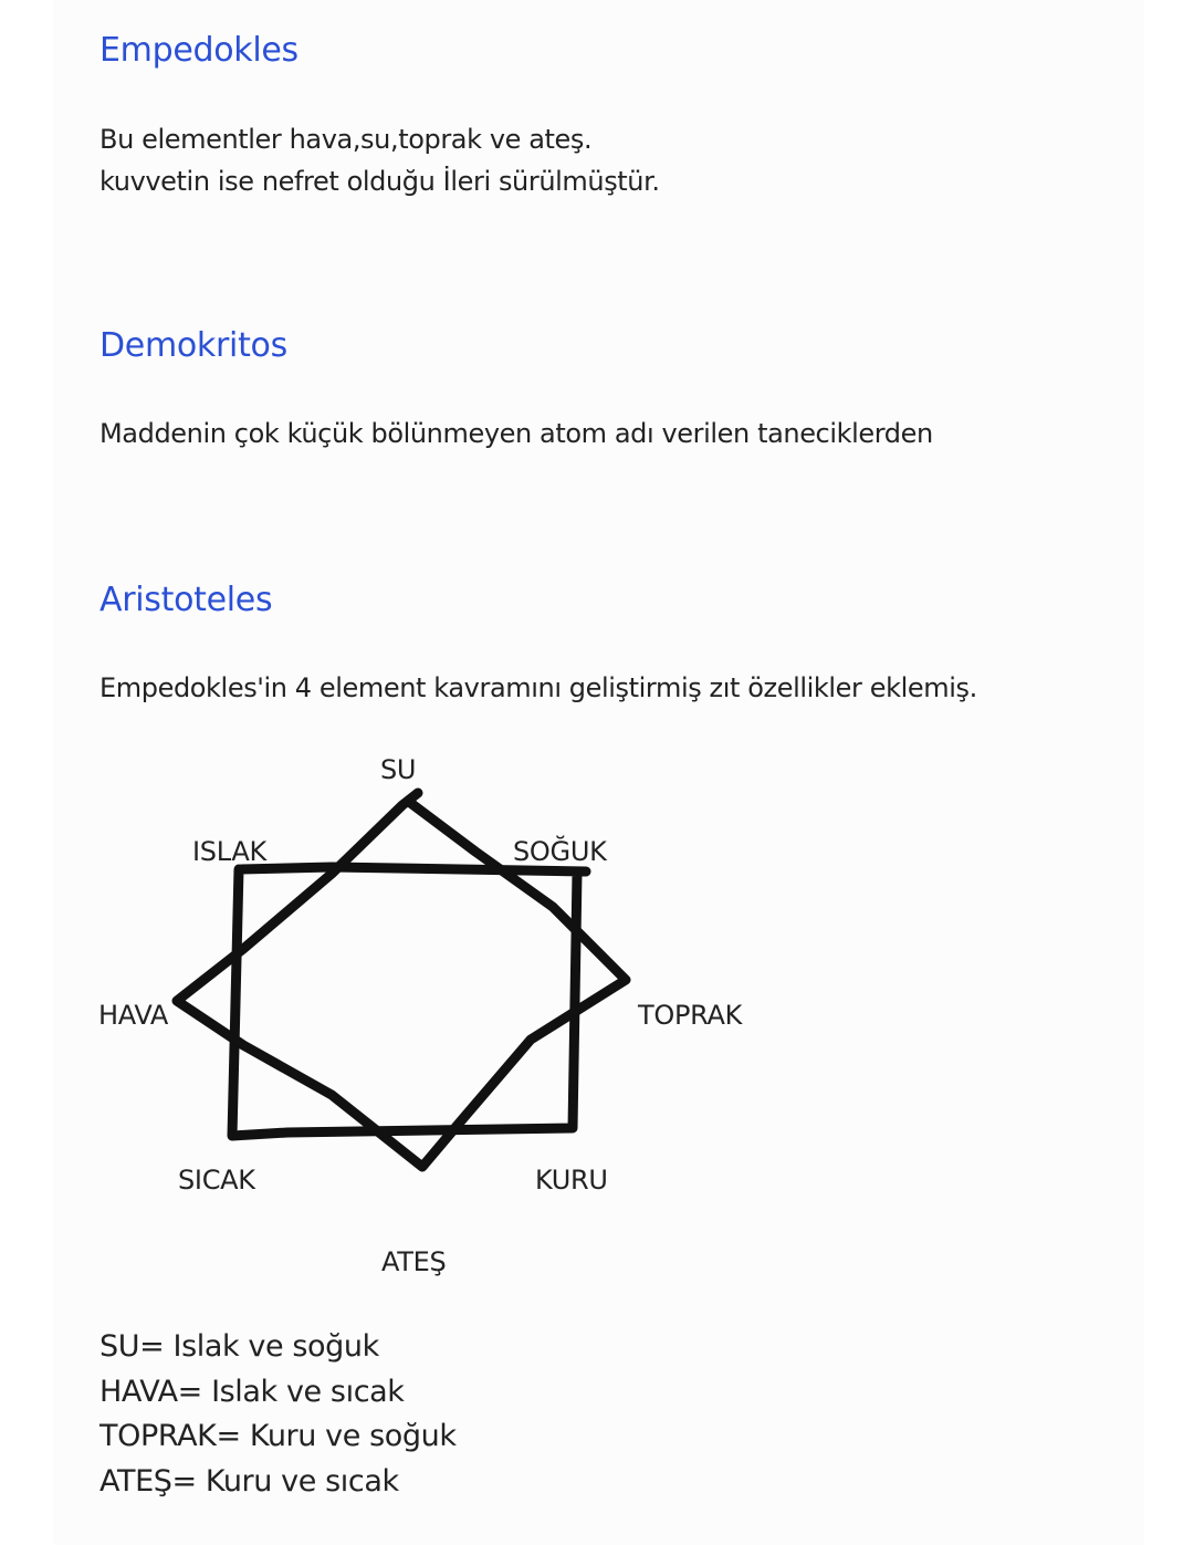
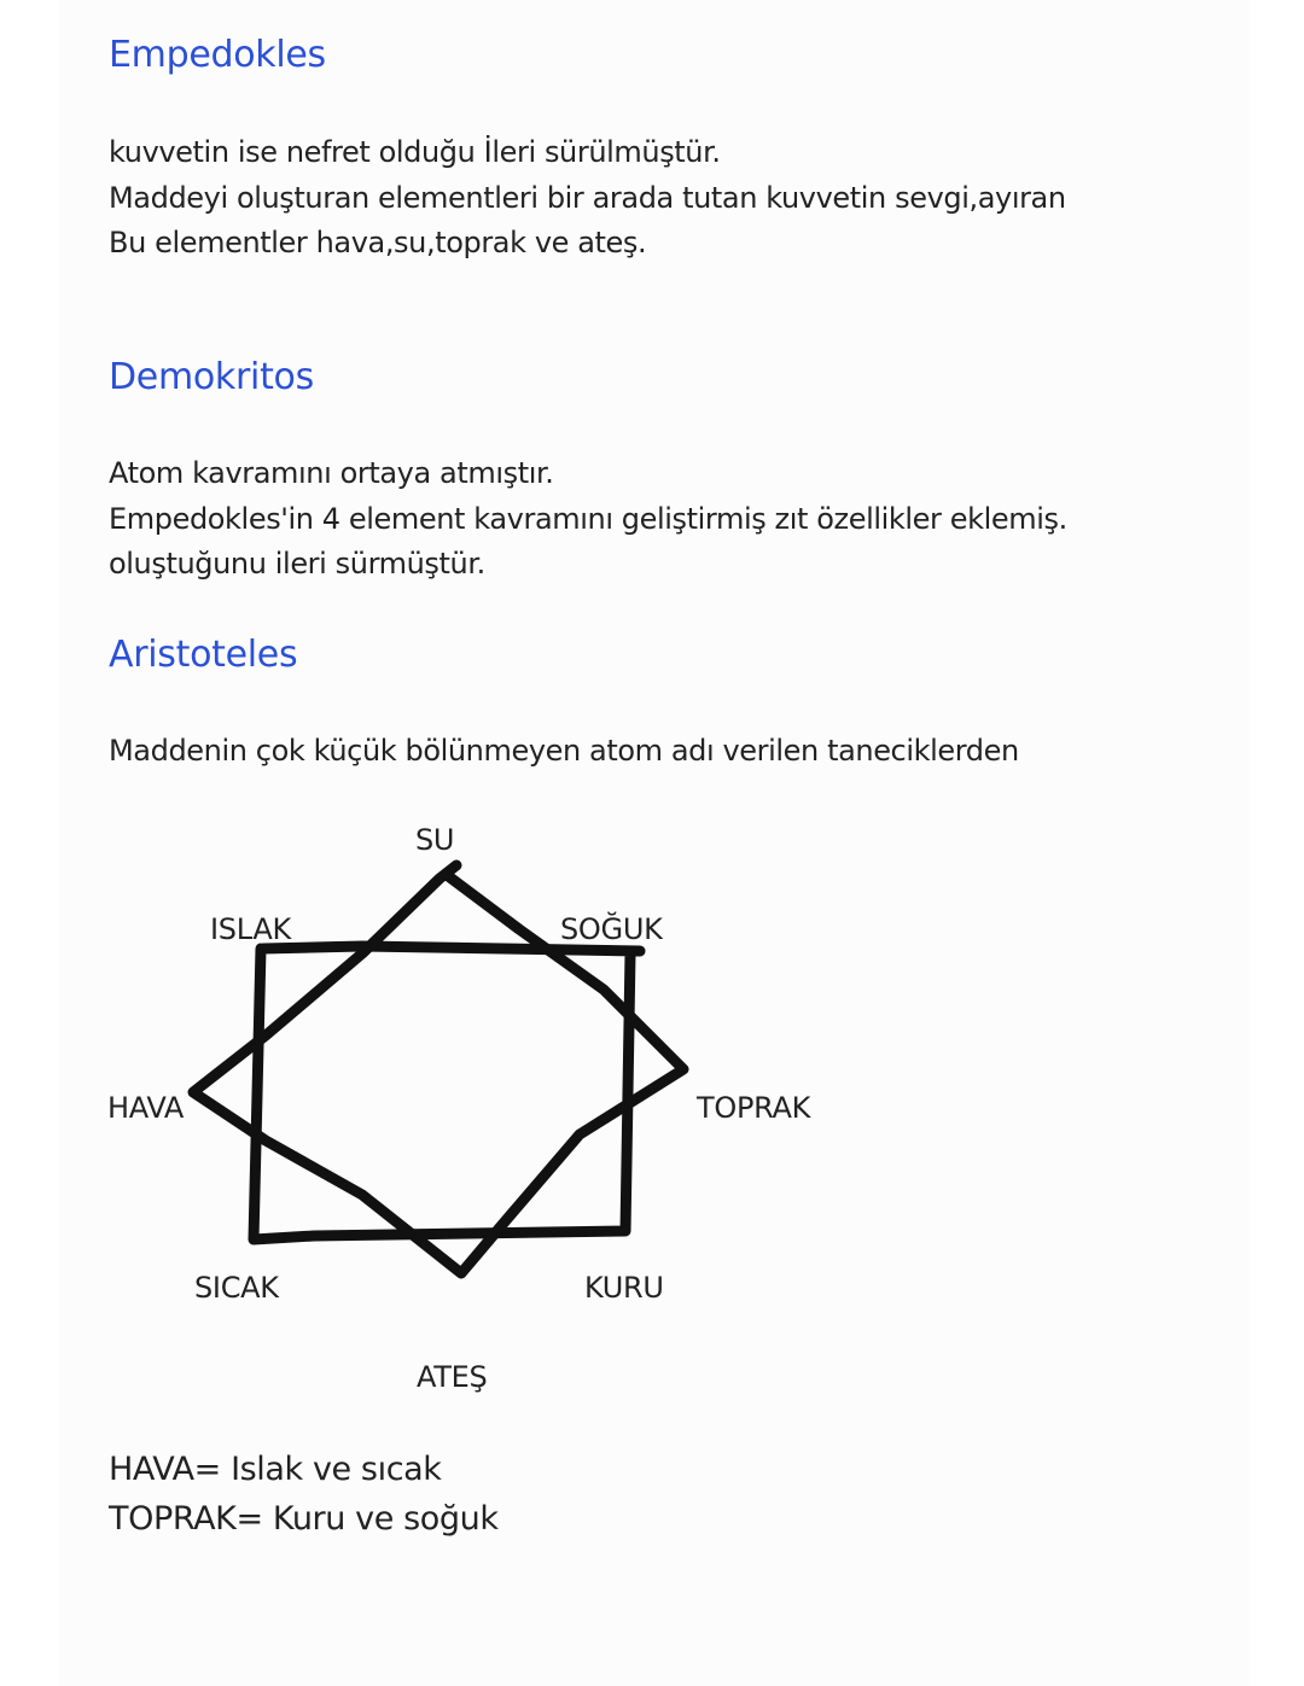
  Empedokles
- Bu elementler hava,su,toprak ve ateş.
+ kuvvetin ise nefret olduğu İleri sürülmüştür.
+ Maddeyi oluşturan elementleri bir arada tutan kuvvetin sevgi,ayıran
- kuvvetin ise nefret olduğu İleri sürülmüştür.
+ Bu elementler hava,su,toprak ve ateş.
  Demokritos
+ Atom kavramını ortaya atmıştır.
- Maddenin çok küçük bölünmeyen atom adı verilen taneciklerden
+ Empedokles'in 4 element kavramını geliştirmiş zıt özellikler eklemiş.
+ oluştuğunu ileri sürmüştür.
  Aristoteles
- Empedokles'in 4 element kavramını geliştirmiş zıt özellikler eklemiş.
+ Maddenin çok küçük bölünmeyen atom adı verilen taneciklerden
  SU
  ISLAK
  SOĞUK
  HAVA
  TOPRAK
  SICAK
  KURU
  ATEŞ
- SU= Islak ve soğuk
  HAVA= Islak ve sıcak
  TOPRAK= Kuru ve soğuk
- ATEŞ= Kuru ve sıcak
